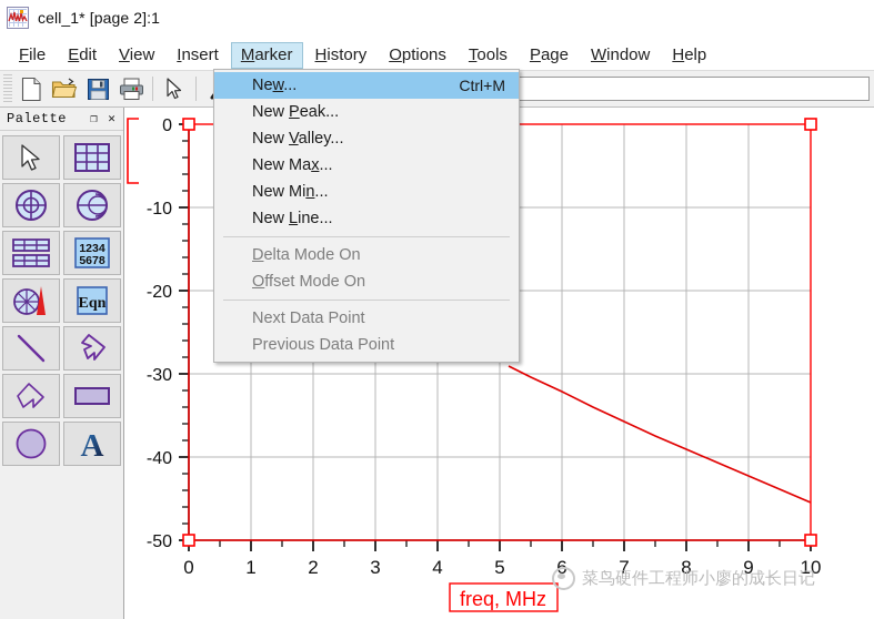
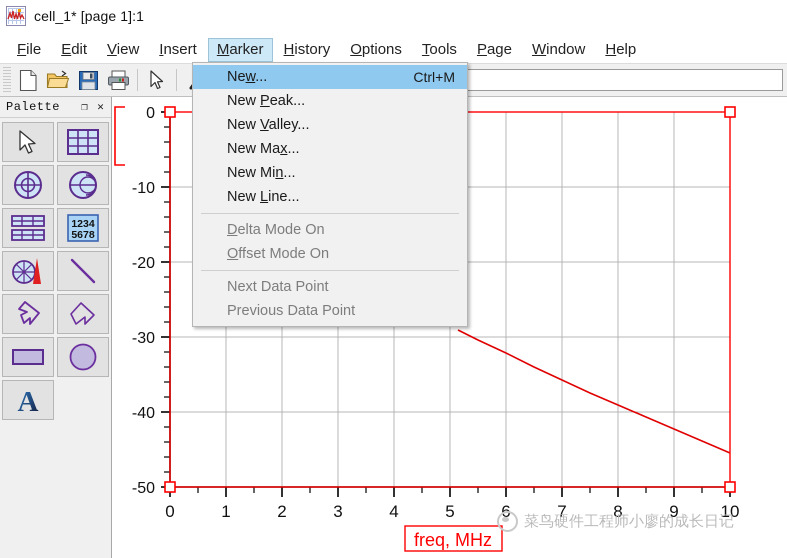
- cell_1* [page 2]:1
+ cell_1* [page 1]:1
  File
  Edit
  View
  Insert
  Marker
  History
  Options
  Tools
  Page
  Window
  Help
  Palette
  ❐
  ✕
  1234
  5678
- Eqn
  A
  0
  -10
  -20
  -30
  -40
  -50
  0
  1
  2
  3
  4
  5
  7
  8
  9
  10
  freq, MHz
  菜鸟硬件工程师小廖的成长日记
  New...
  Ctrl+M
  New Peak...
  New Valley...
  New Max...
  New Min...
  New Line...
  Delta Mode On
  Offset Mode On
  Next Data Point
  Previous Data Point
